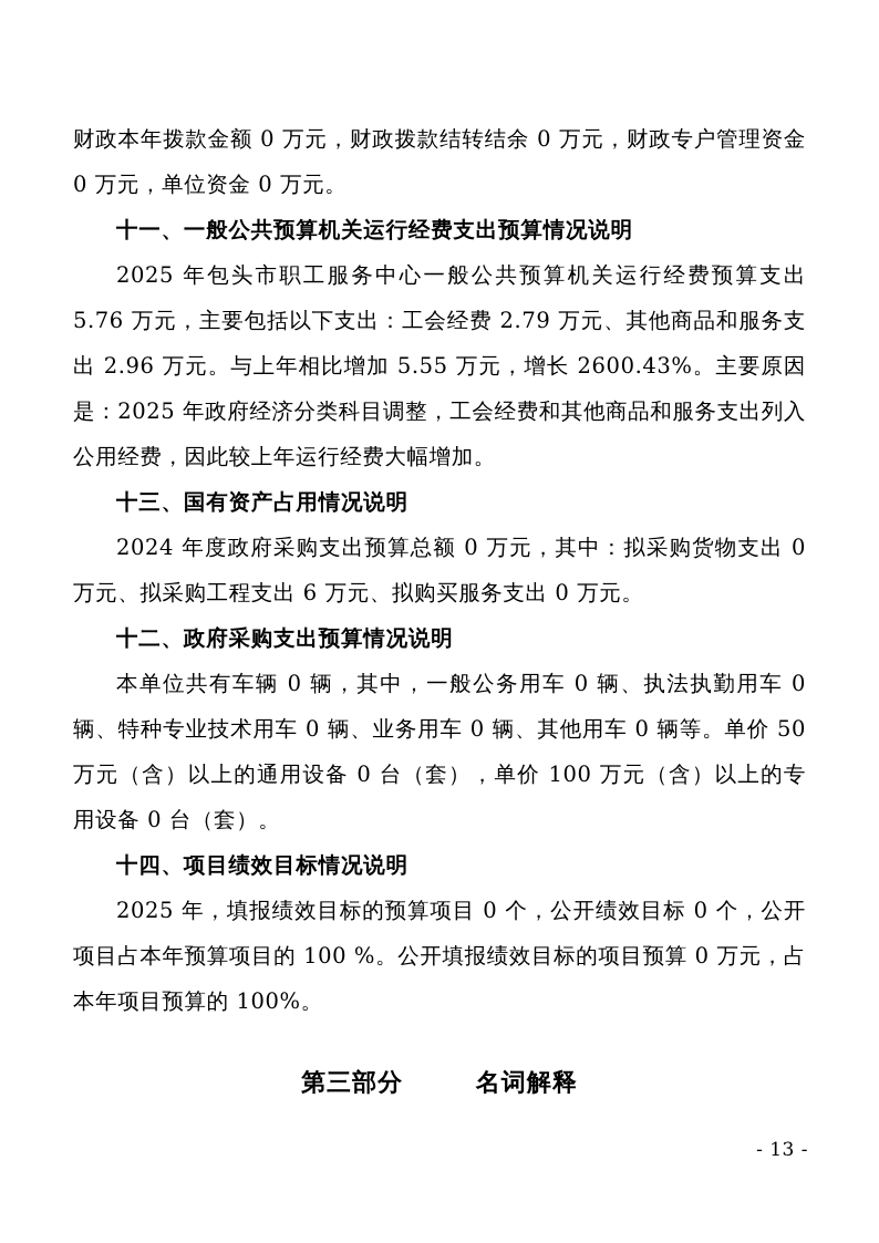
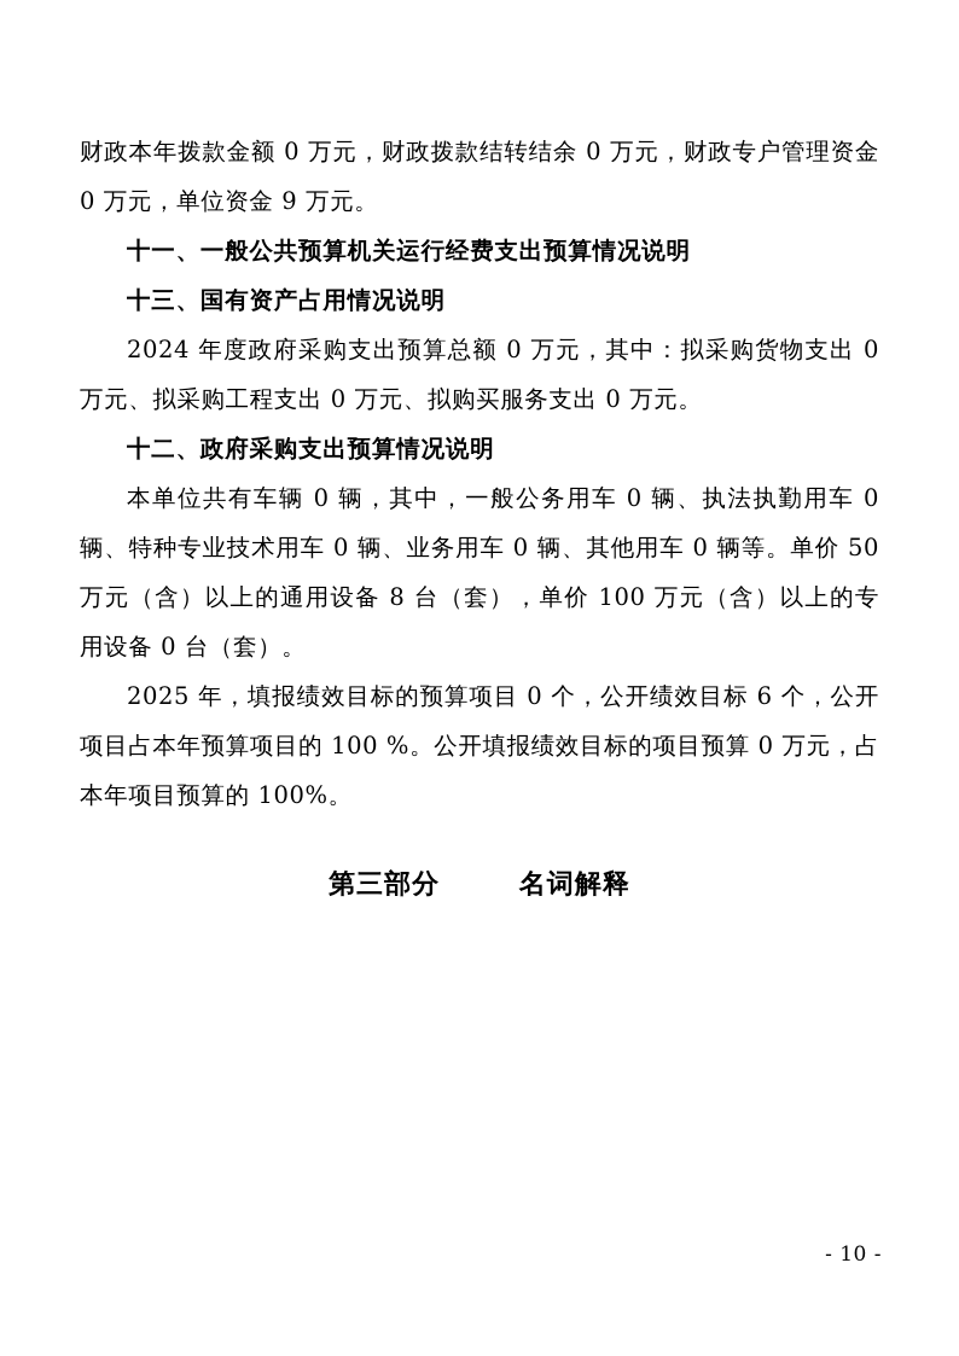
- 财政本年拨款金额 0 万元，财政拨款结转结余 0 万元，财政专户管理资金 0 万元，单位资金 0 万元。
+ 财政本年拨款金额 0 万元，财政拨款结转结余 0 万元，财政专户管理资金 0 万元，单位资金 9 万元。
  十一、一般公共预算机关运行经费支出预算情况说明
- 2025 年包头市职工服务中心一般公共预算机关运行经费预算支出 5.76 万元，主要包括以下支出：工会经费 2.79 万元、其他商品和服务支出 2.96 万元。与上年相比增加 5.55 万元，增长 2600.43%。主要原因是：2025 年政府经济分类科目调整，工会经费和其他商品和服务支出列入公用经费，因此较上年运行经费大幅增加。
  十三、国有资产占用情况说明
- 2024 年度政府采购支出预算总额 0 万元，其中：拟采购货物支出 0 万元、拟采购工程支出 6 万元、拟购买服务支出 0 万元。
+ 2024 年度政府采购支出预算总额 0 万元，其中：拟采购货物支出 0 万元、拟采购工程支出 0 万元、拟购买服务支出 0 万元。
  十二、政府采购支出预算情况说明
- 本单位共有车辆 0 辆，其中，一般公务用车 0 辆、执法执勤用车 0 辆、特种专业技术用车 0 辆、业务用车 0 辆、其他用车 0 辆等。单价 50 万元（含）以上的通用设备 0 台（套），单价 100 万元（含）以上的专用设备 0 台（套）。
+ 本单位共有车辆 0 辆，其中，一般公务用车 0 辆、执法执勤用车 0 辆、特种专业技术用车 0 辆、业务用车 0 辆、其他用车 0 辆等。单价 50 万元（含）以上的通用设备 8 台（套），单价 100 万元（含）以上的专用设备 0 台（套）。
- 十四、项目绩效目标情况说明
- 2025 年，填报绩效目标的预算项目 0 个，公开绩效目标 0 个，公开项目占本年预算项目的 100 %。公开填报绩效目标的项目预算 0 万元，占本年项目预算的 100%。
+ 2025 年，填报绩效目标的预算项目 0 个，公开绩效目标 6 个，公开项目占本年预算项目的 100 %。公开填报绩效目标的项目预算 0 万元，占本年项目预算的 100%。
  第三部分 名词解释
- - 13 -
+ - 10 -
